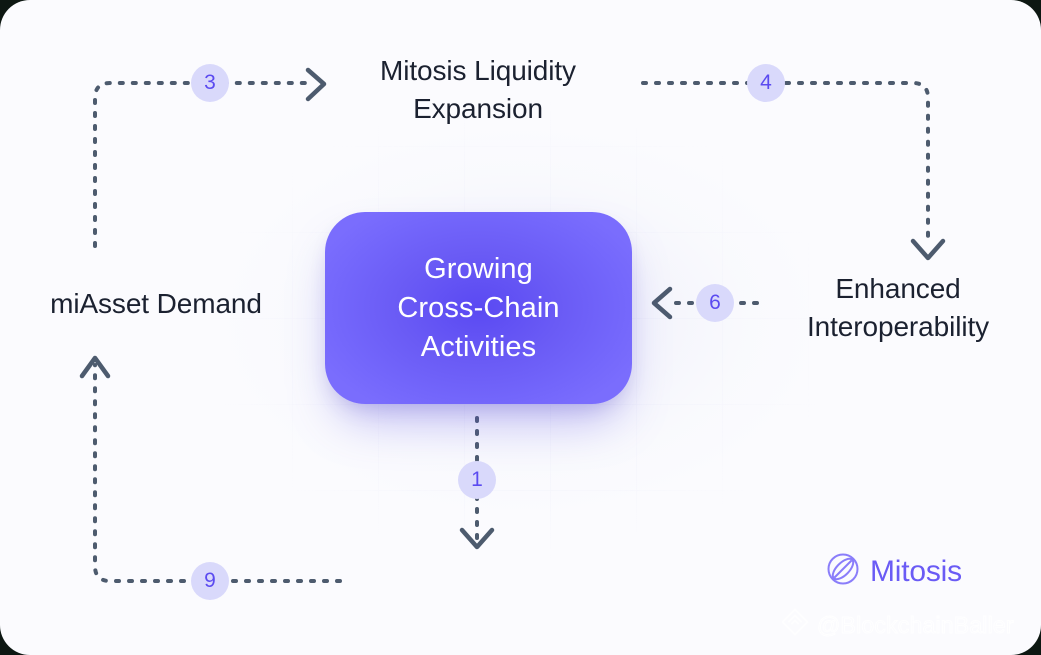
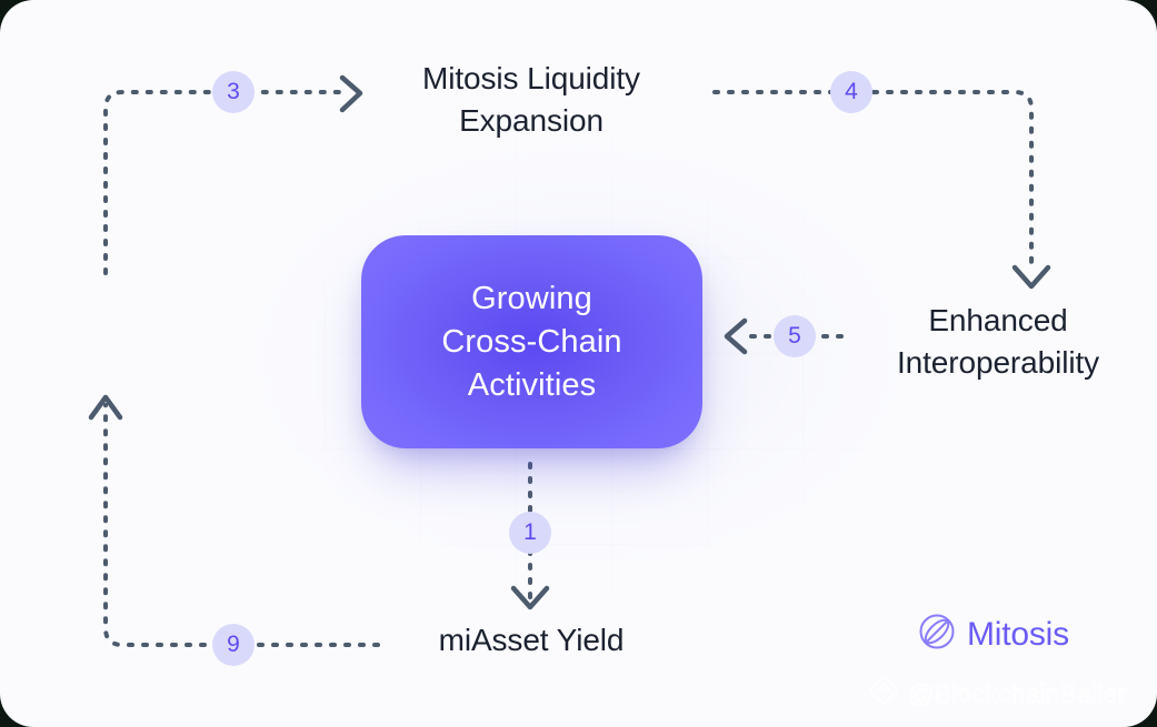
  Growing
  Cross-Chain
  Activities
  Mitosis Liquidity
  Expansion
- miAsset Demand
  Enhanced
  Interoperability
+ miAsset Yield
  1
  9
  3
  4
- 6
+ 5
  Mitosis
